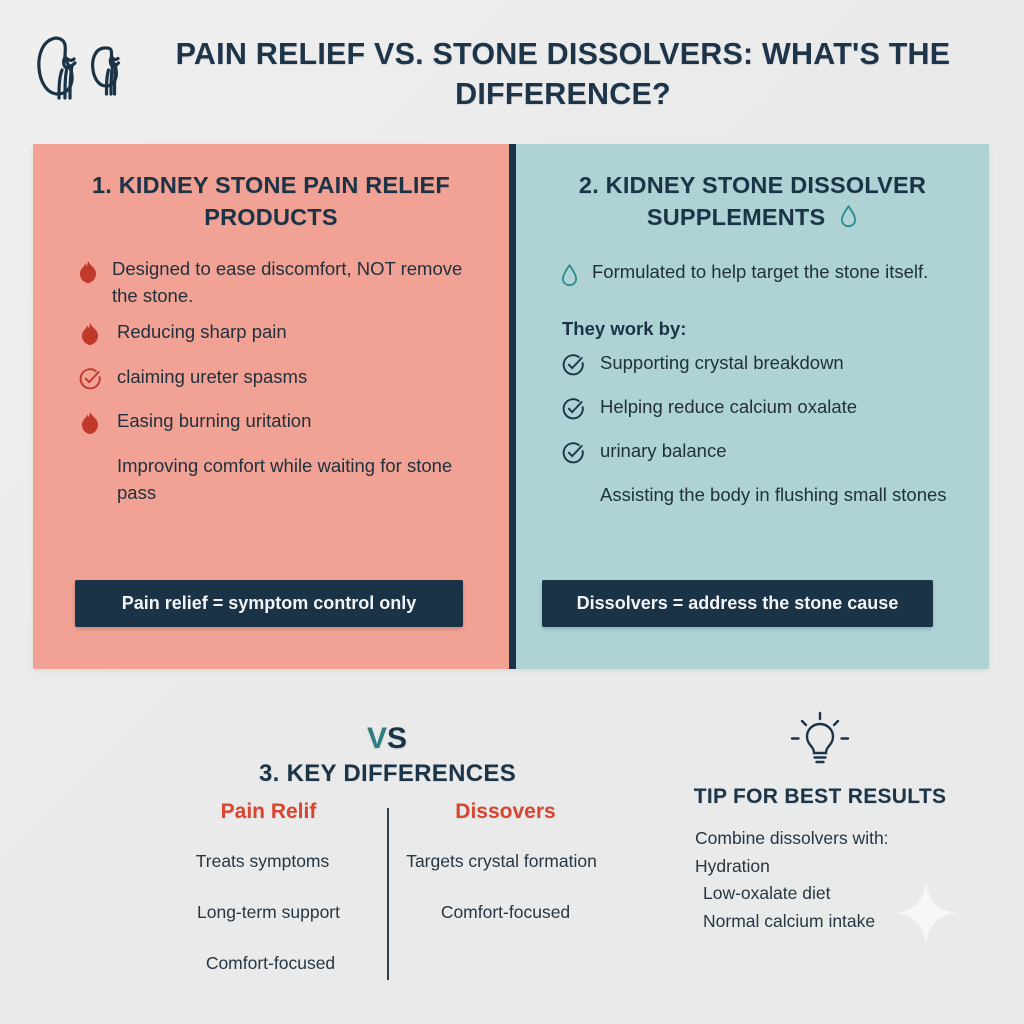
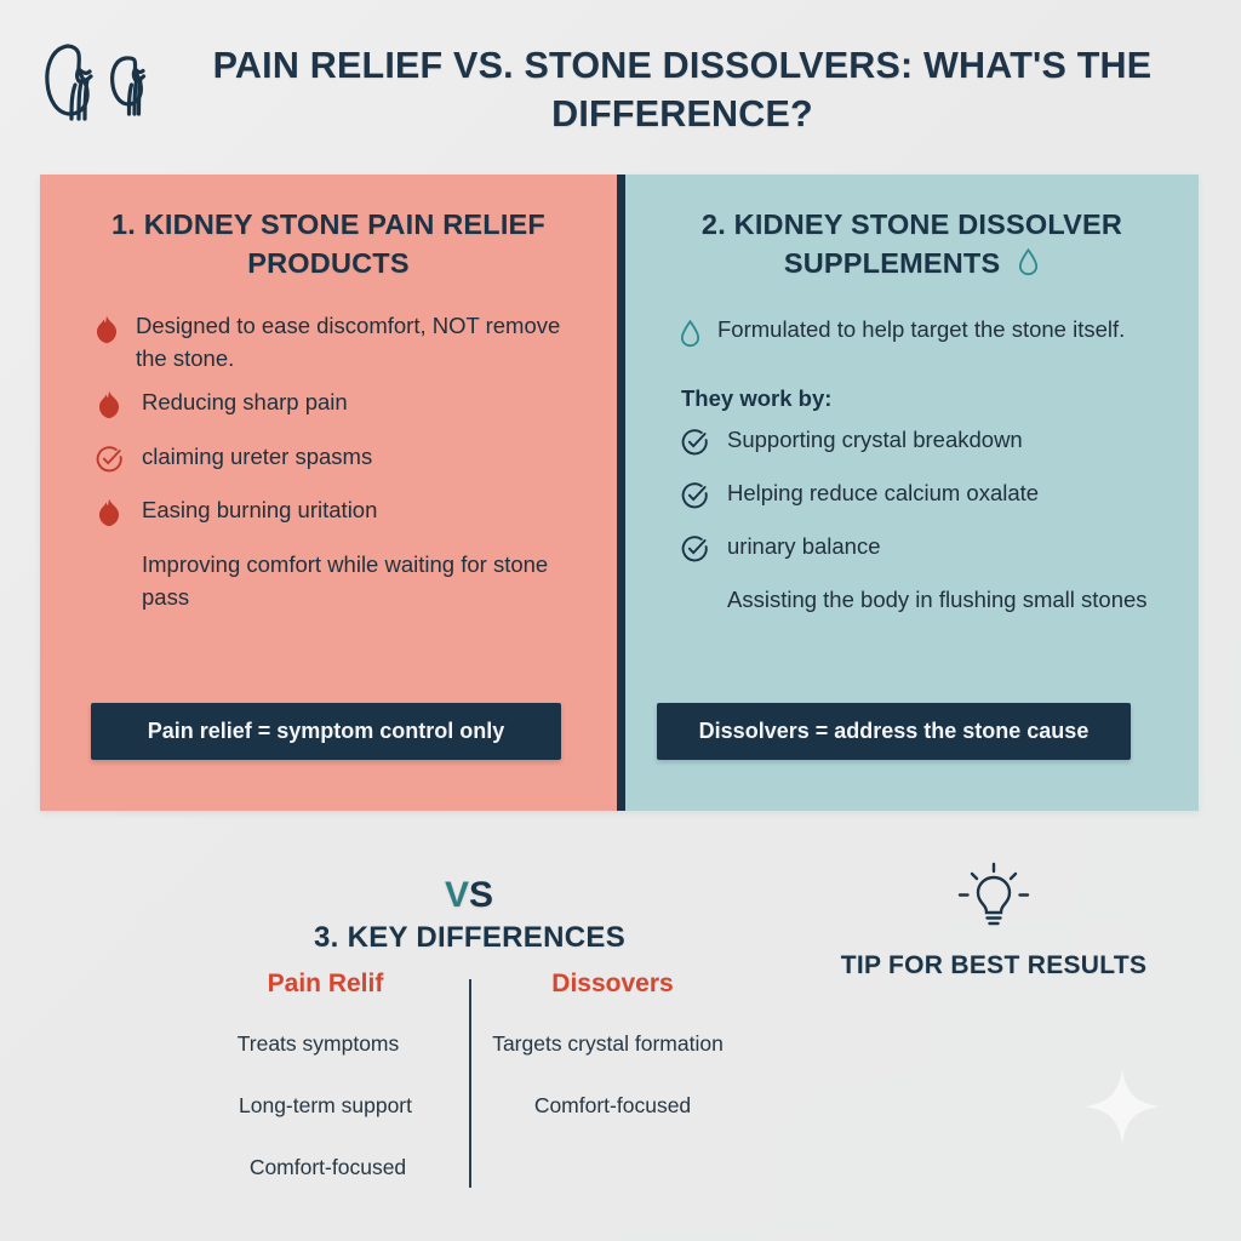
  PAIN RELIEF VS. STONE DISSOLVERS: WHAT'S THE DIFFERENCE?
  1. KIDNEY STONE PAIN RELIEF PRODUCTS
  Designed to ease discomfort, NOT remove the stone.
  Reducing sharp pain
  claiming ureter spasms
  Easing burning uritation
  Improving comfort while waiting for stone pass
  Pain relief = symptom control only
  2. KIDNEY STONE DISSOLVER SUPPLEMENTS
  Formulated to help target the stone itself.
  They work by:
  Supporting crystal breakdown
  Helping reduce calcium oxalate
  urinary balance
  Assisting the body in flushing small stones
  Dissolvers = address the stone cause
  VS
  3. KEY DIFFERENCES
  Pain Relif
  Treats symptoms
  Long-term support
  Comfort-focused
  Dissovers
  Targets crystal formation
  Comfort-focused
  TIP FOR BEST RESULTS
- Combine dissolvers with:
- Hydration
- Low-oxalate diet
- Normal calcium intake
